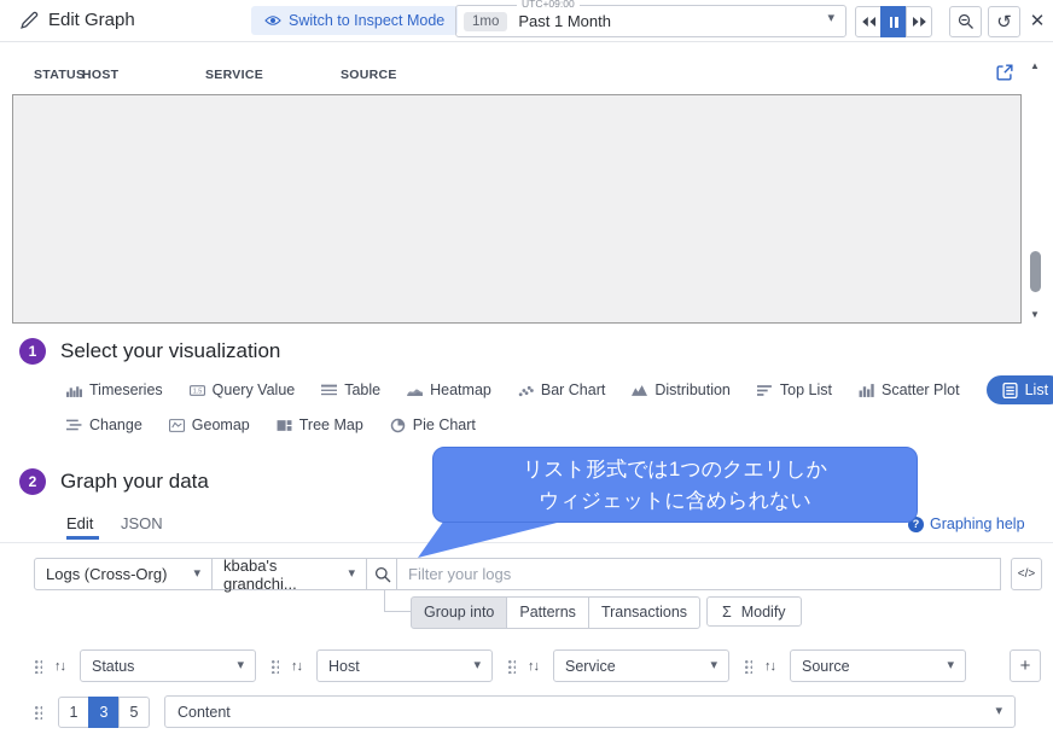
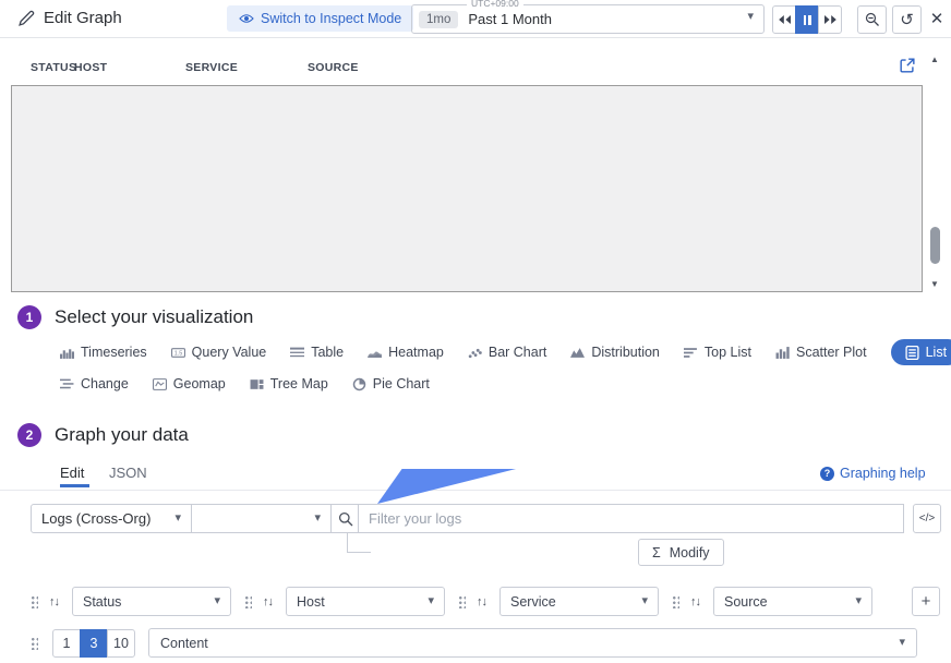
  Edit Graph
  Switch to Inspect Mode
  UTC+09:00
  1mo
  Past 1 Month
  ▾
  ↺
  ✕
  STATUS
  HOST
  SERVICE
  SOURCE
  ▲
  ▼
  1
  Select your visualization
  Timeseries
  Query Value
  Table
  Heatmap
  Bar Chart
  Distribution
  Top List
  Scatter Plot
  List
  Change
  Geomap
  Tree Map
  Pie Chart
  2
  Graph your data
  Edit
  JSON
  ?
  Graphing help
- リスト形式では1つのクエリしか
- ウィジェットに含められない
  Logs (Cross-Org)
  ▾
- kbaba's grandchi...
  ▾
  Filter your logs
  </>
- Group into
- Patterns
- Transactions
  Σ
  Modify
  ↑↓
  Status
  ▾
  ↑↓
  Host
  ▾
  ↑↓
  Service
  ▾
  ↑↓
  Source
  ▾
  +
  1
  3
- 5
+ 10
  Content
  ▾
